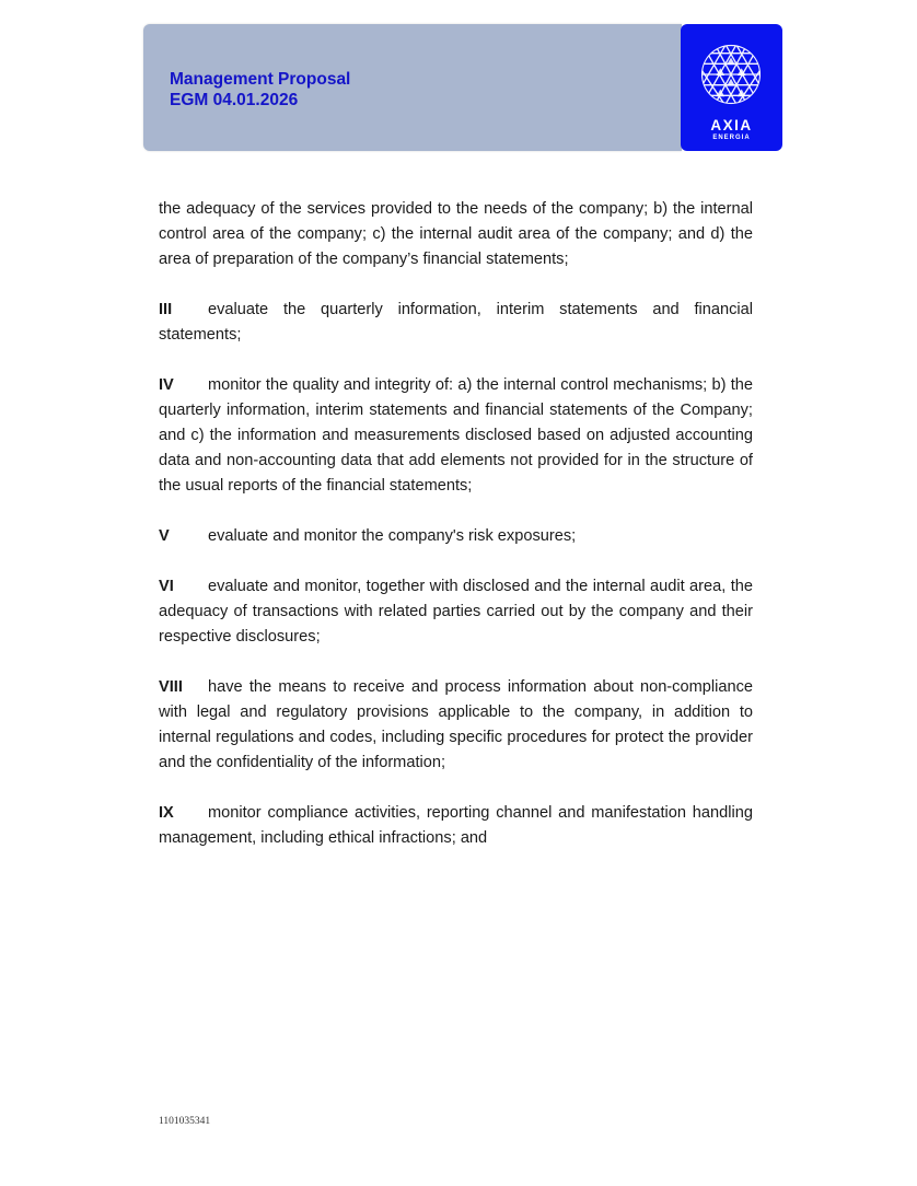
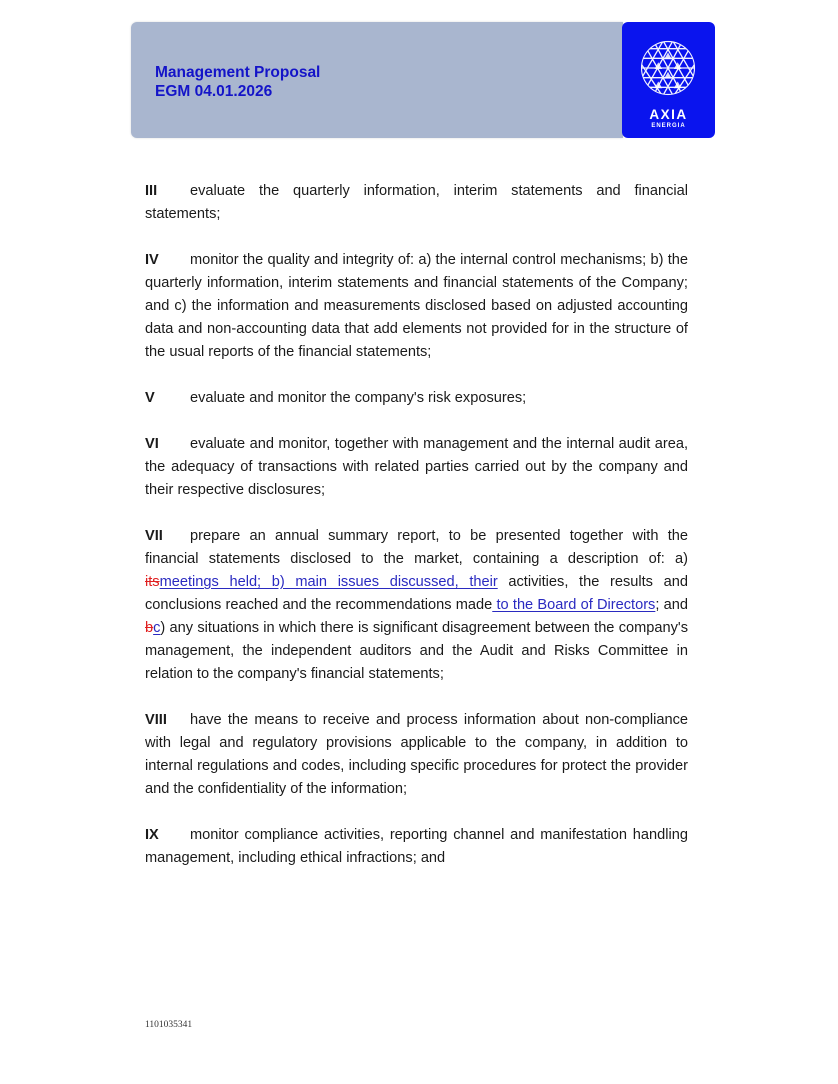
  Management Proposal
  EGM 04.01.2026
  AXIA
- the adequacy of the services provided to the needs of the company; b) the internal control area of the company; c) the internal audit area of the company; and d) the area of preparation of the company’s financial statements;
  III evaluate the quarterly information, interim statements and financial statements;
  IV monitor the quality and integrity of: a) the internal control mechanisms; b) the quarterly information, interim statements and financial statements of the Company; and c) the information and measurements disclosed based on adjusted accounting data and non-accounting data that add elements not provided for in the structure of the usual reports of the financial statements;
  V evaluate and monitor the company's risk exposures;
- VI evaluate and monitor, together with disclosed and the internal audit area, the adequacy of transactions with related parties carried out by the company and their respective disclosures;
+ VI evaluate and monitor, together with management and the internal audit area, the adequacy of transactions with related parties carried out by the company and their respective disclosures;
+ VII prepare an annual summary report, to be presented together with the financial statements disclosed to the market, containing a description of: a) itsmeetings held; b) main issues discussed, their activities, the results and conclusions reached and the recommendations made to the Board of Directors; and bc) any situations in which there is significant disagreement between the company's management, the independent auditors and the Audit and Risks Committee in relation to the company's financial statements;
  VIII have the means to receive and process information about non-compliance with legal and regulatory provisions applicable to the company, in addition to internal regulations and codes, including specific procedures for protect the provider and the confidentiality of the information;
  IX monitor compliance activities, reporting channel and manifestation handling management, including ethical infractions; and
  1101035341
